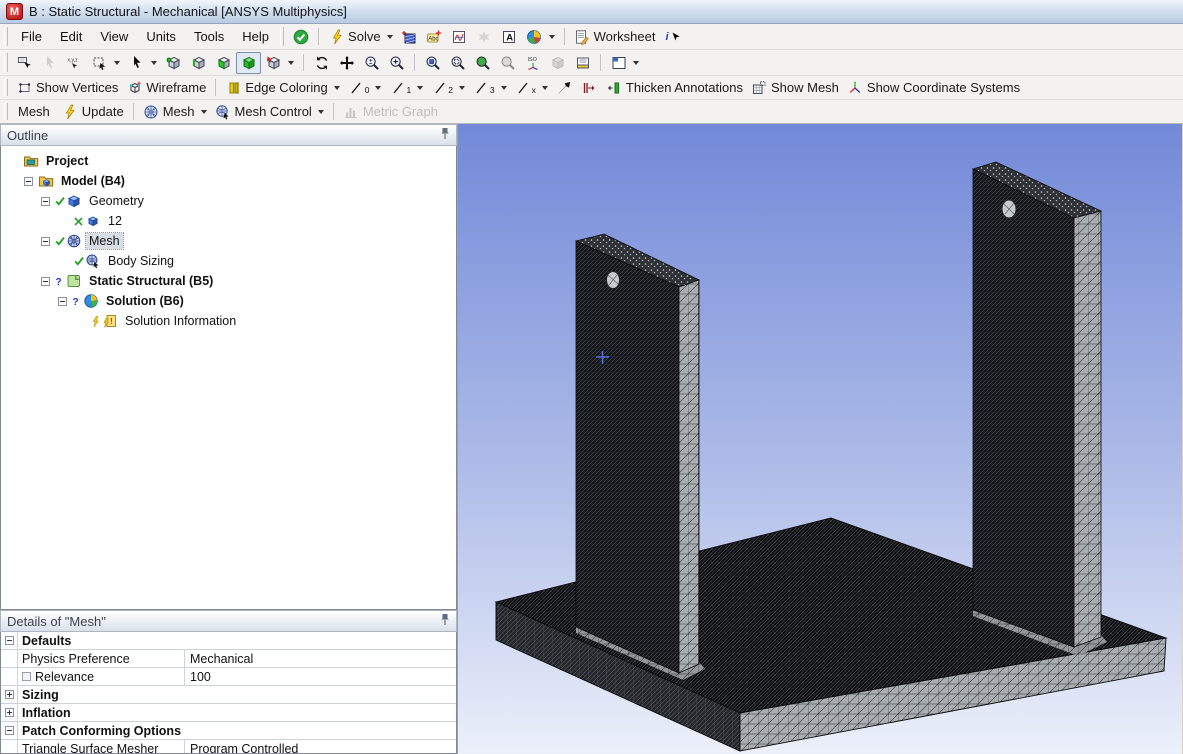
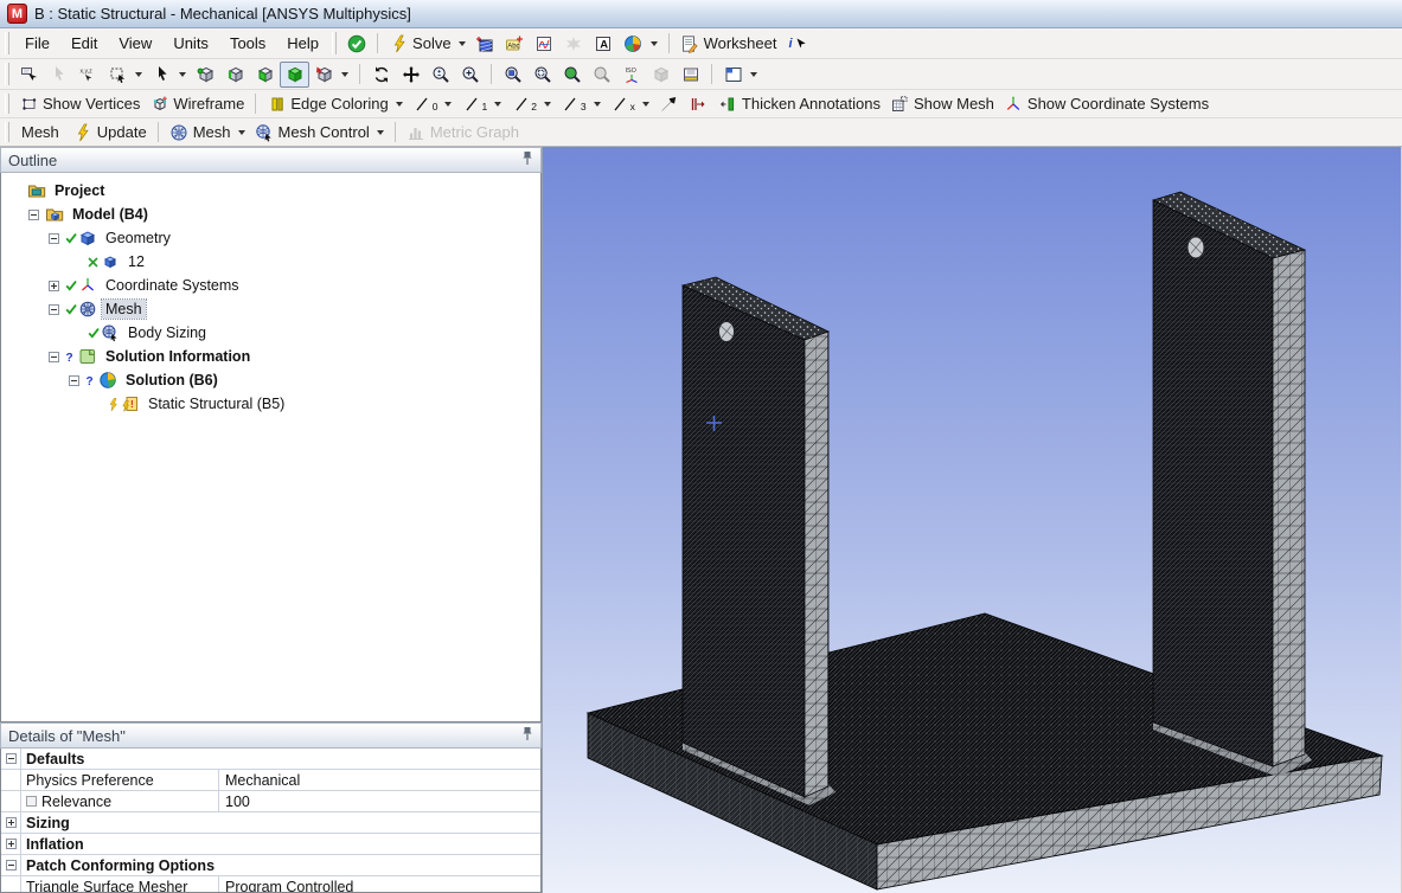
  M
  B : Static Structural - Mechanical [ANSYS Multiphysics]
  File
  Edit
  View
  Units
  Tools
  Help
  Solve
  A
  Worksheet
  i
  Show Vertices
  Wireframe
  Edge Coloring
  0
  1
  2
  3
  x
  Thicken Annotations
  Show Mesh
  Show Coordinate Systems
  Mesh
  Update
  Mesh
  Mesh Control
  Metric Graph
  Outline
  Project
  Model (B4)
  Geometry
  12
+ Coordinate Systems
  Mesh
  Body Sizing
  ?
- Static Structural (B5)
+ Solution Information
  ?
  Solution (B6)
  !
- Solution Information
+ Static Structural (B5)
  Details of "Mesh"
  Defaults
  Physics Preference
  Mechanical
  Relevance
  100
  Sizing
  Inflation
  Patch Conforming Options
  Triangle Surface Mesher
  Program Controlled
